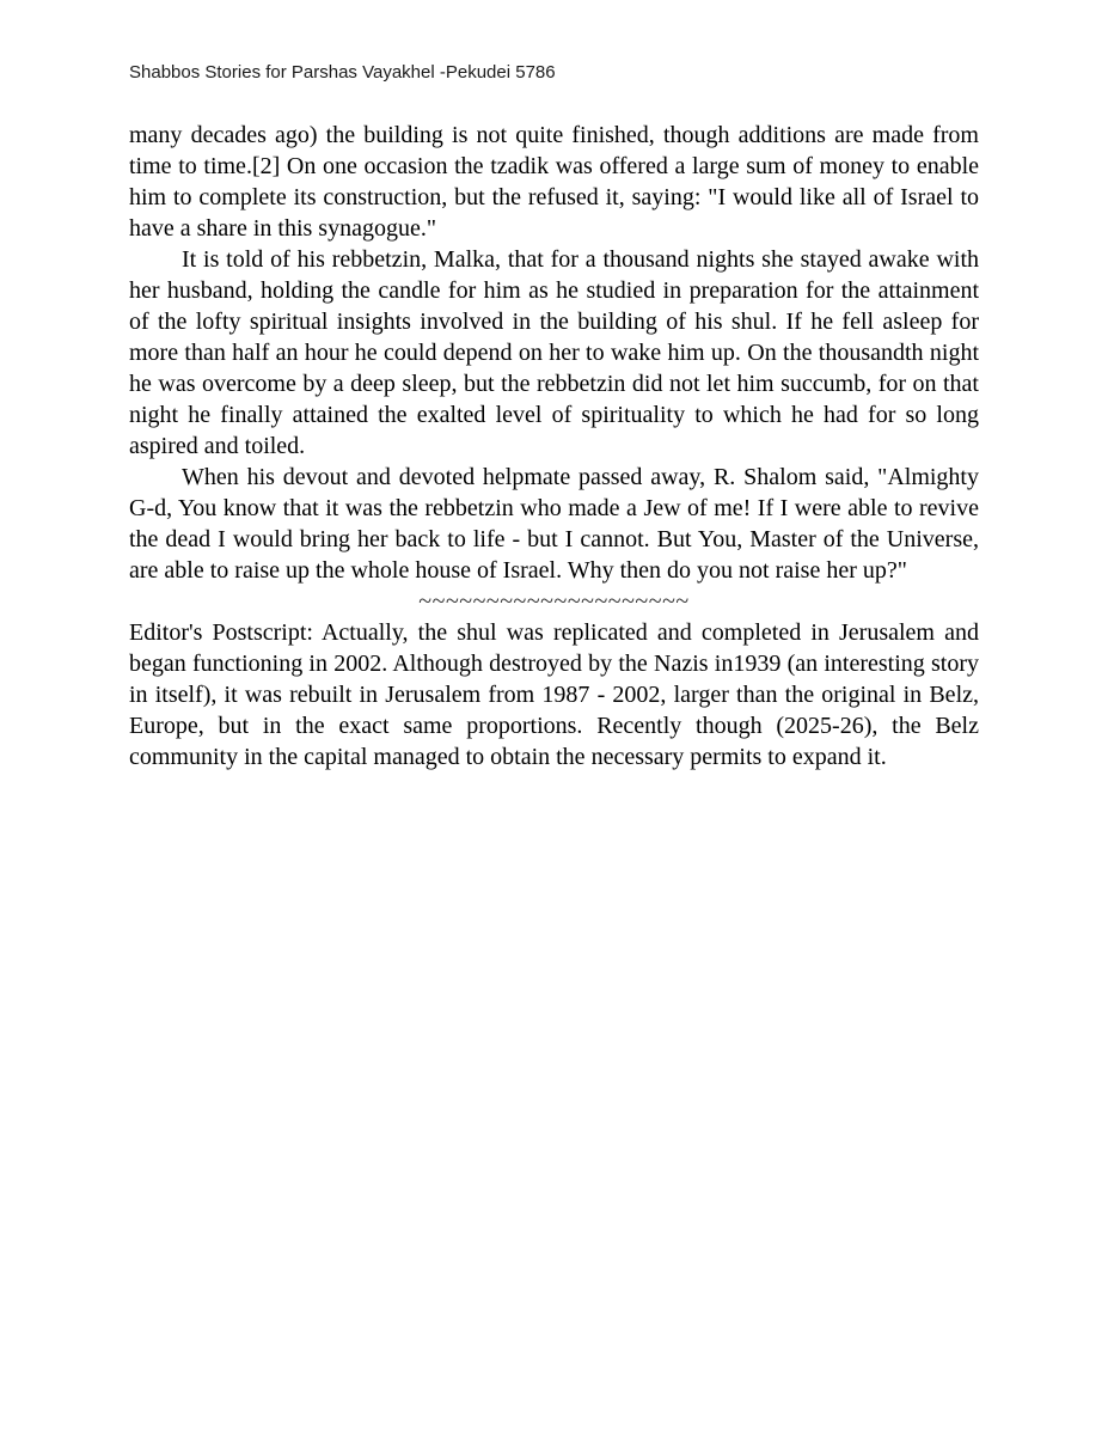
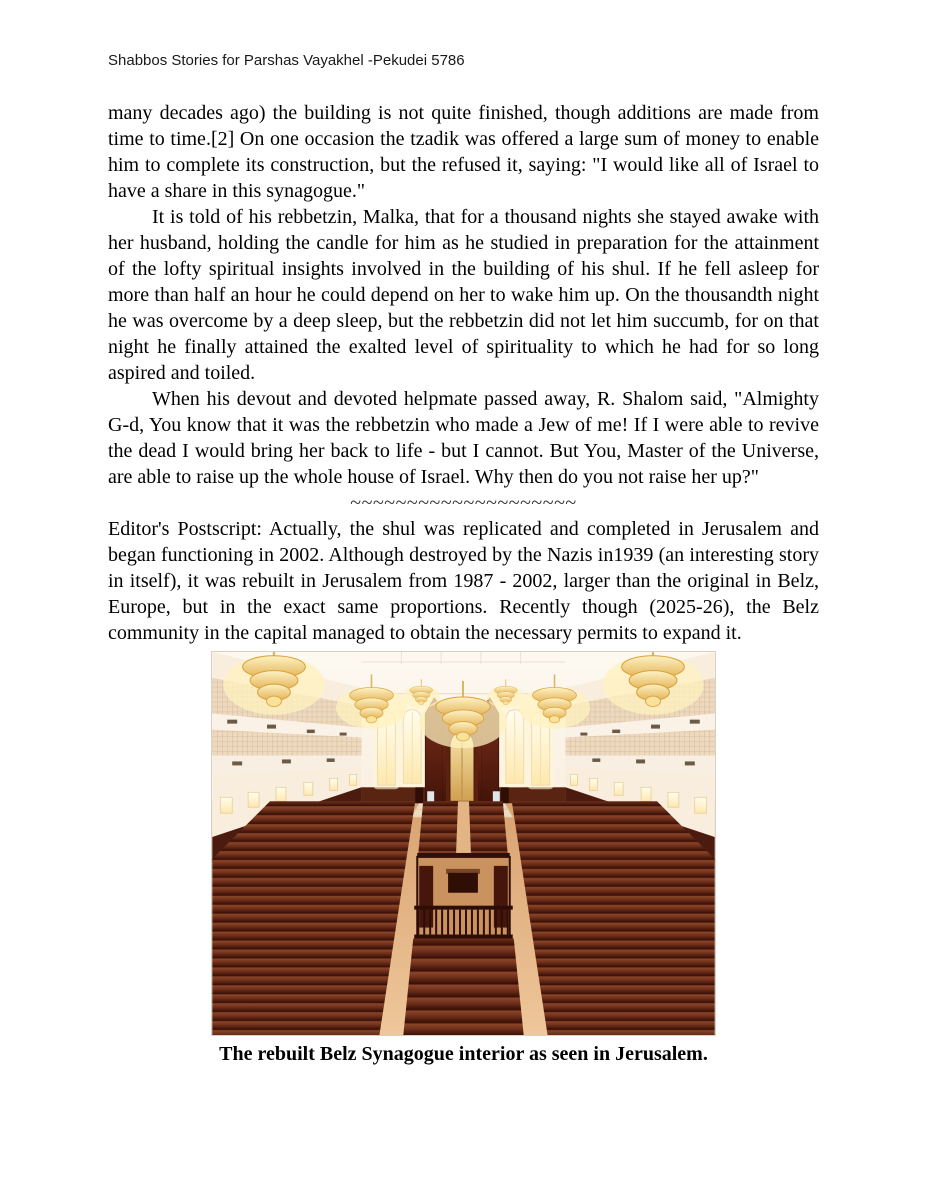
  Shabbos Stories for Parshas Vayakhel -Pekudei 5786
  many decades ago) the building is not quite finished, though additions are made from time to time.[2] On one occasion the tzadik was offered a large sum of money to enable him to complete its construction, but the refused it, saying: "I would like all of Israel to have a share in this synagogue."
  It is told of his rebbetzin, Malka, that for a thousand nights she stayed awake with her husband, holding the candle for him as he studied in preparation for the attainment of the lofty spiritual insights involved in the building of his shul. If he fell asleep for more than half an hour he could depend on her to wake him up. On the thousandth night he was overcome by a deep sleep, but the rebbetzin did not let him succumb, for on that night he finally attained the exalted level of spirituality to which he had for so long aspired and toiled.
  When his devout and devoted helpmate passed away, R. Shalom said, "Almighty G-d, You know that it was the rebbetzin who made a Jew of me! If I were able to revive the dead I would bring her back to life - but I cannot. But You, Master of the Universe, are able to raise up the whole house of Israel. Why then do you not raise her up?"
  ~~~~~~~~~~~~~~~~~~~~
  Editor's Postscript: Actually, the shul was replicated and completed in Jerusalem and began functioning in 2002. Although destroyed by the Nazis in1939 (an interesting story in itself), it was rebuilt in Jerusalem from 1987 - 2002, larger than the original in Belz, Europe, but in the exact same proportions. Recently though (2025-26), the Belz community in the capital managed to obtain the necessary permits to expand it.
+ The rebuilt Belz Synagogue interior as seen in Jerusalem.
